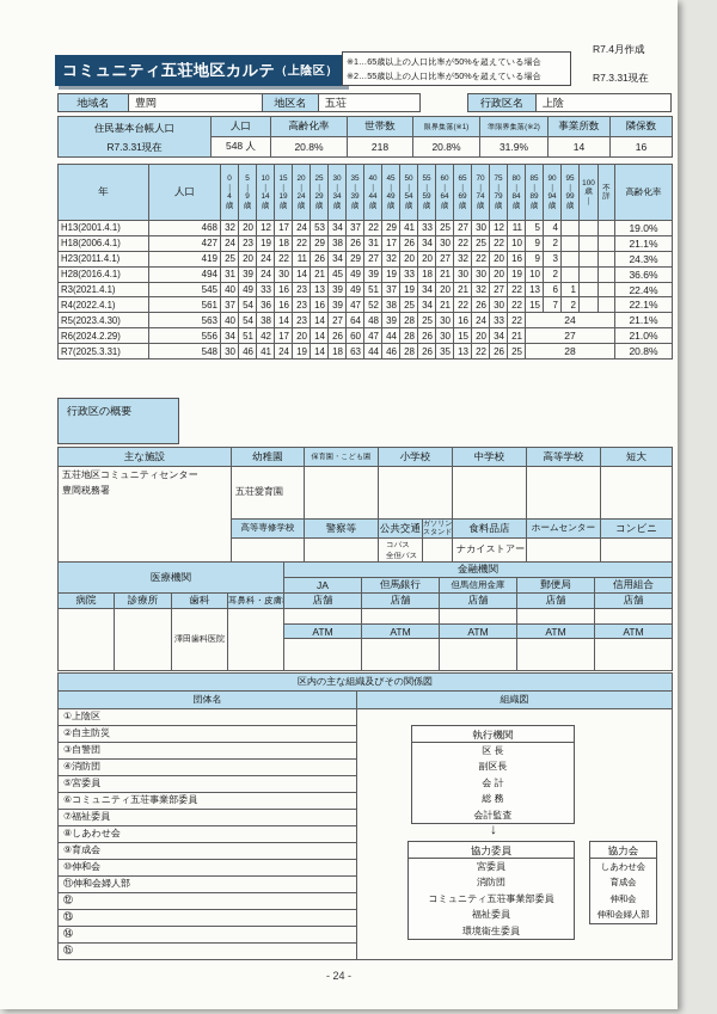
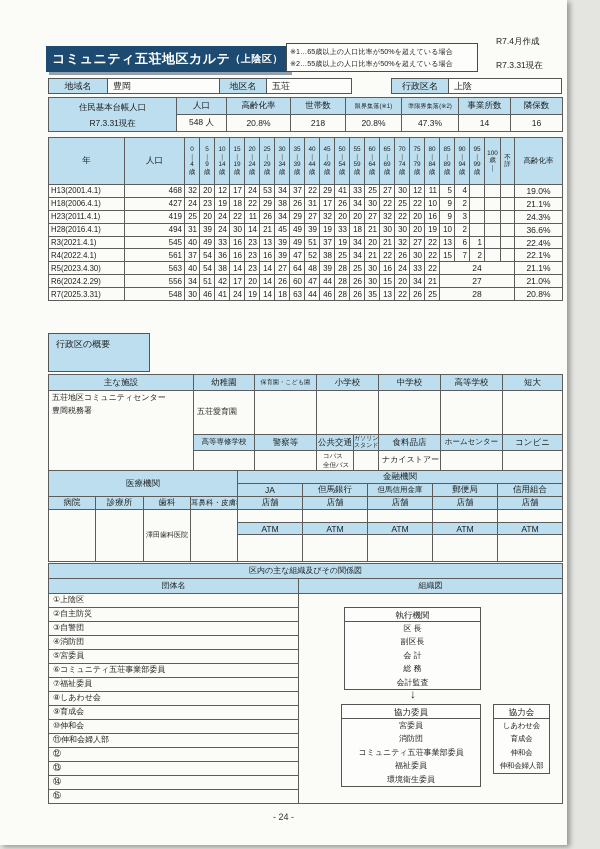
  R7.4月作成
  R7.3.31現在
  コミュニティ五荘地区カルテ
  （上陰区）
  ※1…65歳以上の人口比率が50%を超えている場合
  ※2…55歳以上の人口比率が50%を超えている場合
  地域名
  豊岡
  地区名
  五荘
  行政区名
  上陰
- 548 人	20.8%	218	20.8%	31.9%	14	16
+ 548 人	20.8%	218	20.8%	47.3%	14	16
  H13(2001.4.1)	468	32	20	12	17	24	53	34	37	22	29	41	33	25	27	30	12	11	5	4				19.0%
  H18(2006.4.1)	427	24	23	19	18	22	29	38	26	31	17	26	34	30	22	25	22	10	9	2				21.1%
  H23(2011.4.1)	419	25	20	24	22	11	26	34	29	27	32	20	20	27	32	22	20	16	9	3				24.3%
  H28(2016.4.1)	494	31	39	24	30	14	21	45	49	39	19	33	18	21	30	30	20	19	10	2				36.6%
  R3(2021.4.1)	545	40	49	33	16	23	13	39	49	51	37	19	34	20	21	32	27	22	13	6	1			22.4%
  R4(2022.4.1)	561	37	54	36	16	23	16	39	47	52	38	25	34	21	22	26	30	22	15	7	2			22.1%
  R5(2023.4.30)	563	40	54	38	14	23	14	27	64	48	39	28	25	30	16	24	33	22	24	21.1%
  R6(2024.2.29)	556	34	51	42	17	20	14	26	60	47	44	28	26	30	15	20	34	21	27	21.0%
  R7(2025.3.31)	548	30	46	41	24	19	14	18	63	44	46	28	26	35	13	22	26	25	28	20.8%
  行政区の概要
  主な施設	幼稚園		小学校	中学校	高等学校	短大
  五荘地区コミュニティセンター 豊岡税務署	五荘愛育園
  高等専修学校	警察等	公共交通		食料品店	ホームセンター	コンビニ
  医療機関	金融機関
  JA	但馬銀行	但馬信用金庫	郵便局	信用組合
  病院	診療所	歯科	耳鼻科・皮膚	店舗	店舗	店舗	店舗	店舗
  ATM	ATM	ATM	ATM	ATM
  区内の主な組織及びその関係図
  団体名	組織図
  ①上陰区	執行機関区 長副区長会 計総 務会計監査↓協力委員宮委員消防団コミュニティ五荘事業部委員福祉委員環境衛生委員協力会しあわせ会育成会伸和会伸和会婦人部
  ②自主防災
  ③自警団
  ④消防団
  ⑤宮委員
  ⑥コミュニティ五荘事業部委員
  ⑦福祉委員
  ⑧しあわせ会
  ⑨育成会
  ⑩伸和会
  ⑪伸和会婦人部
  ⑫
  ⑬
  ⑭
  ⑮
  - 24 -
